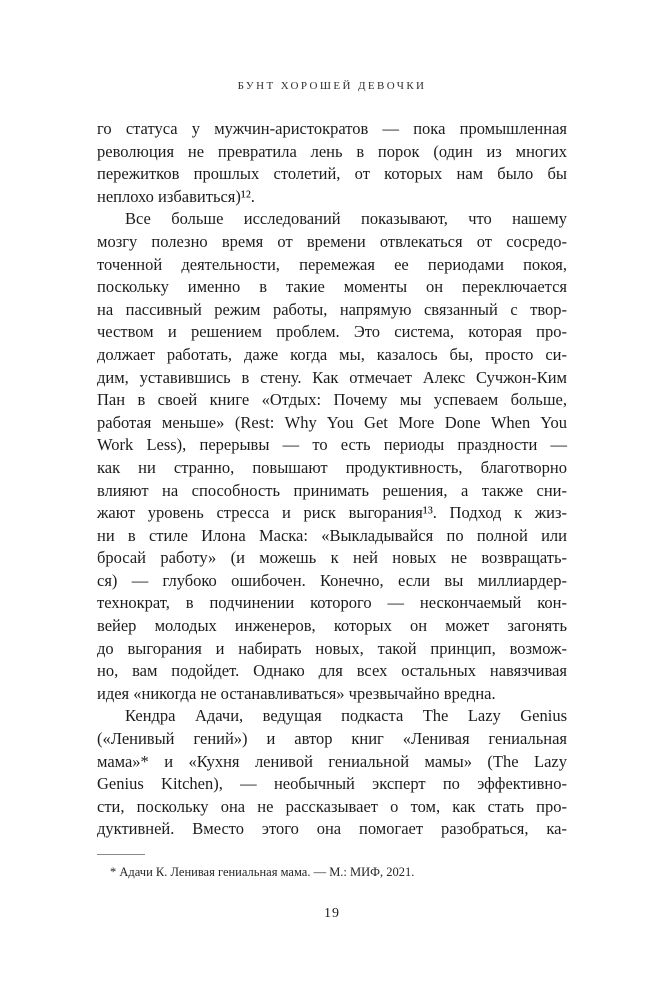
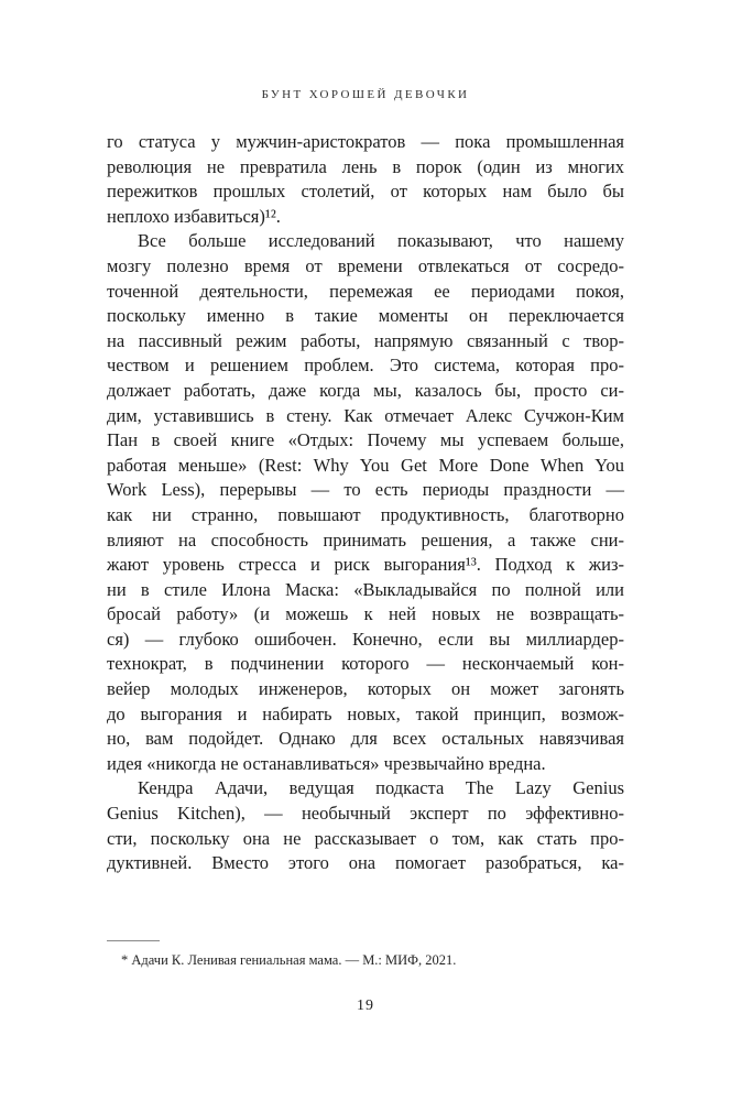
  БУНТ ХОРОШЕЙ ДЕВОЧКИ
  го статуса у мужчин-аристократов — пока промышленная
  революция не превратила лень в порок (один из многих
  пережитков прошлых столетий, от которых нам было бы
  неплохо избавиться)¹².
  Все больше исследований показывают, что нашему
  мозгу полезно время от времени отвлекаться от сосредо-
  точенной деятельности, перемежая ее периодами покоя,
  поскольку именно в такие моменты он переключается
  на пассивный режим работы, напрямую связанный с твор-
  чеством и решением проблем. Это система, которая про-
  должает работать, даже когда мы, казалось бы, просто си-
  дим, уставившись в стену. Как отмечает Алекс Сучжон-Ким
  Пан в своей книге «Отдых: Почему мы успеваем больше,
  работая меньше» (Rest: Why You Get More Done When You
  Work Less), перерывы — то есть периоды праздности —
  как ни странно, повышают продуктивность, благотворно
  влияют на способность принимать решения, а также сни-
  жают уровень стресса и риск выгорания¹³. Подход к жиз-
  ни в стиле Илона Маска: «Выкладывайся по полной или
  бросай работу» (и можешь к ней новых не возвращать-
  ся) — глубоко ошибочен. Конечно, если вы миллиардер-
  технократ, в подчинении которого — нескончаемый кон-
  вейер молодых инженеров, которых он может загонять
  до выгорания и набирать новых, такой принцип, возмож-
  но, вам подойдет. Однако для всех остальных навязчивая
  идея «никогда не останавливаться» чрезвычайно вредна.
  Кендра Адачи, ведущая подкаста The Lazy Genius
- («Ленивый гений») и автор книг «Ленивая гениальная
- мама»* и «Кухня ленивой гениальной мамы» (The Lazy
  Genius Kitchen), — необычный эксперт по эффективно-
  сти, поскольку она не рассказывает о том, как стать про-
  дуктивней. Вместо этого она помогает разобраться, ка-
  * Адачи К. Ленивая гениальная мама. — М.: МИФ, 2021.
  19
